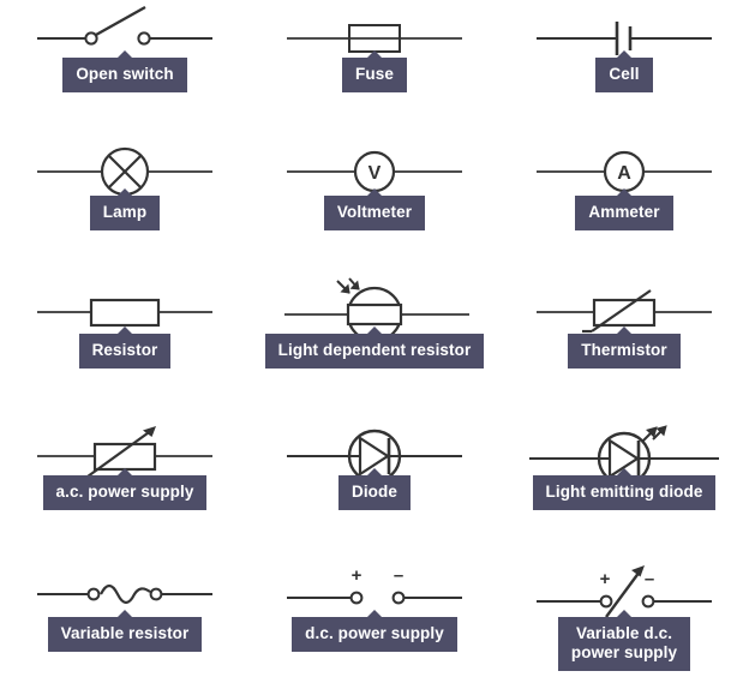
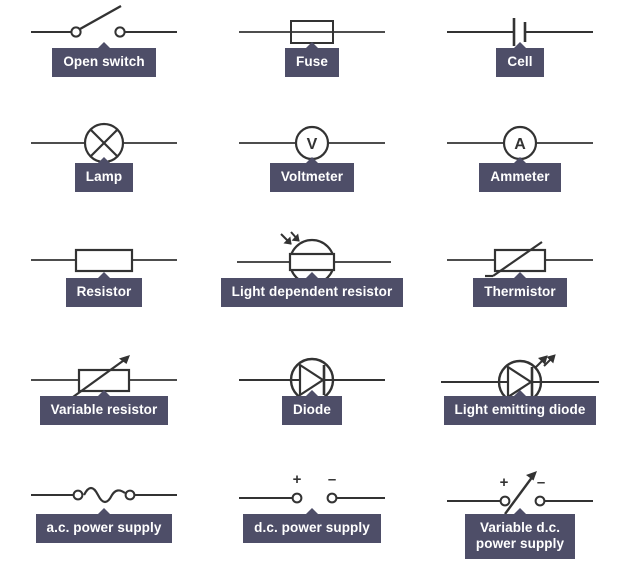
  Open switch
  Fuse
  Cell
  Lamp
  V
  Voltmeter
  A
  Ammeter
  Resistor
  Light dependent resistor
  Thermistor
- a.c. power supply
+ Variable resistor
  Diode
  Light emitting diode
- Variable resistor
+ a.c. power supply
  +
  –
  d.c. power supply
  +
  –
  Variable d.c.
  power supply
